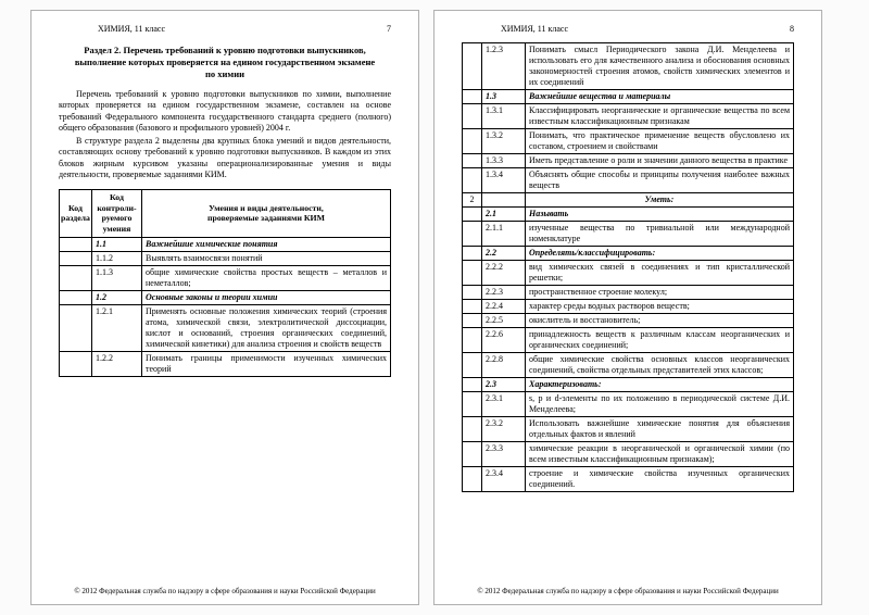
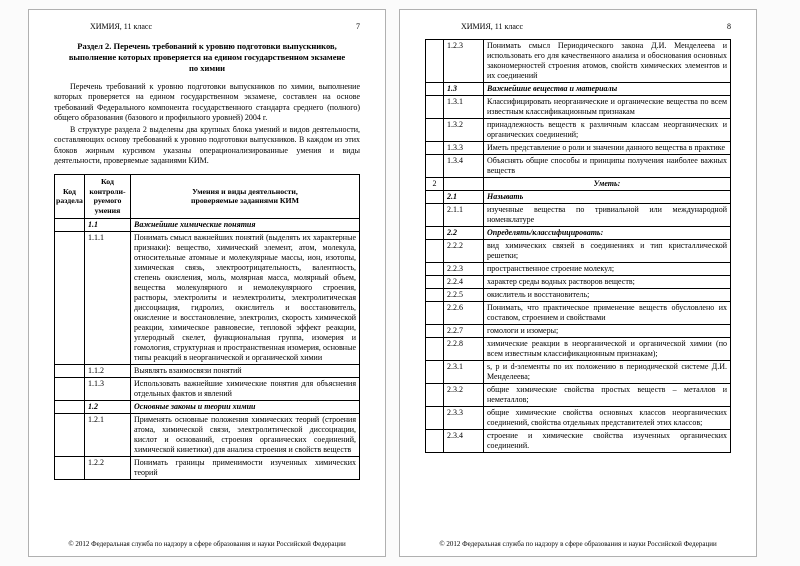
  ХИМИЯ, 11 класс
  7
  Раздел 2. Перечень требований к уровню подготовки выпускников,
  выполнение которых проверяется на едином государственном экзамене
  по химии
  Перечень требований к уровню подготовки выпускников по химии, выполнение которых проверяется на едином государственном экзамене, составлен на основе требований Федерального компонента государственного стандарта среднего (полного) общего образования (базового и профильного уровней) 2004 г.
  В структуре раздела 2 выделены два крупных блока умений и видов деятельности, составляющих основу требований к уровню подготовки выпускников. В каждом из этих блоков жирным курсивом указаны операционализированные умения и виды деятельности, проверяемые заданиями КИМ.
  Код раздела	Код контроли-руемого умения	Умения и виды деятельности, проверяемые заданиями КИМ
  	1.1	Важнейшие химические понятия
+ 	1.1.1	Понимать смысл важнейших понятий (выделять их характерные признаки): вещество, химический элемент, атом, молекула, относительные атомные и молекулярные массы, ион, изотопы, химическая связь, электроотрицательность, валентность, степень окисления, моль, молярная масса, молярный объем, вещества молекулярного и немолекулярного строения, растворы, электролиты и неэлектролиты, электролитическая диссоциация, гидролиз, окислитель и восстановитель, окисление и восстановление, электролиз, скорость химической реакции, химическое равновесие, тепловой эффект реакции, углеродный скелет, функциональная группа, изомерия и гомология, структурная и пространственная изомерия, основные типы реакций в неорганической и органической химии
  	1.1.2	Выявлять взаимосвязи понятий
- 	1.1.3	общие химические свойства простых веществ – металлов и неметаллов;
+ 	1.1.3	Использовать важнейшие химические понятия для объяснения отдельных фактов и явлений
  	1.2	Основные законы и теории химии
  	1.2.1	Применять основные положения химических теорий (строения атома, химической связи, электролитической диссоциации, кислот и оснований, строения органических соединений, химической кинетики) для анализа строения и свойств веществ
  	1.2.2	Понимать границы применимости изученных химических теорий
  © 2012 Федеральная служба по надзору в сфере образования и науки Российской Федерации
  ХИМИЯ, 11 класс
  8
  	1.2.3	Понимать смысл Периодического закона Д.И. Менделеева и использовать его для качественного анализа и обоснования основных закономерностей строения атомов, свойств химических элементов и их соединений
  	1.3	Важнейшие вещества и материалы
  	1.3.1	Классифицировать неорганические и органические вещества по всем известным классификационным признакам
- 	1.3.2	Понимать, что практическое применение веществ обусловлено их составом, строением и свойствами
+ 	1.3.2	принадлежность веществ к различным классам неорганических и органических соединений;
  	1.3.3	Иметь представление о роли и значении данного вещества в практике
  	1.3.4	Объяснять общие способы и принципы получения наиболее важных веществ
  2		Уметь:
  	2.1	Называть
  	2.1.1	изученные вещества по тривиальной или международной номенклатуре
  	2.2	Определять/классифицировать:
  	2.2.2	вид химических связей в соединениях и тип кристаллической решетки;
  	2.2.3	пространственное строение молекул;
  	2.2.4	характер среды водных растворов веществ;
  	2.2.5	окислитель и восстановитель;
- 	2.2.6	принадлежность веществ к различным классам неорганических и органических соединений;
+ 	2.2.6	Понимать, что практическое применение веществ обусловлено их составом, строением и свойствами
+ 	2.2.7	гомологи и изомеры;
- 	2.2.8	общие химические свойства основных классов неорганических соединений, свойства отдельных представителей этих классов;
+ 	2.2.8	химические реакции в неорганической и органической химии (по всем известным классификационным признакам);
- 	2.3	Характеризовать:
  	2.3.1	s, p и d-элементы по их положению в периодической системе Д.И. Менделеева;
- 	2.3.2	Использовать важнейшие химические понятия для объяснения отдельных фактов и явлений
+ 	2.3.2	общие химические свойства простых веществ – металлов и неметаллов;
- 	2.3.3	химические реакции в неорганической и органической химии (по всем известным классификационным признакам);
+ 	2.3.3	общие химические свойства основных классов неорганических соединений, свойства отдельных представителей этих классов;
  	2.3.4	строение и химические свойства изученных органических соединений.
  © 2012 Федеральная служба по надзору в сфере образования и науки Российской Федерации
